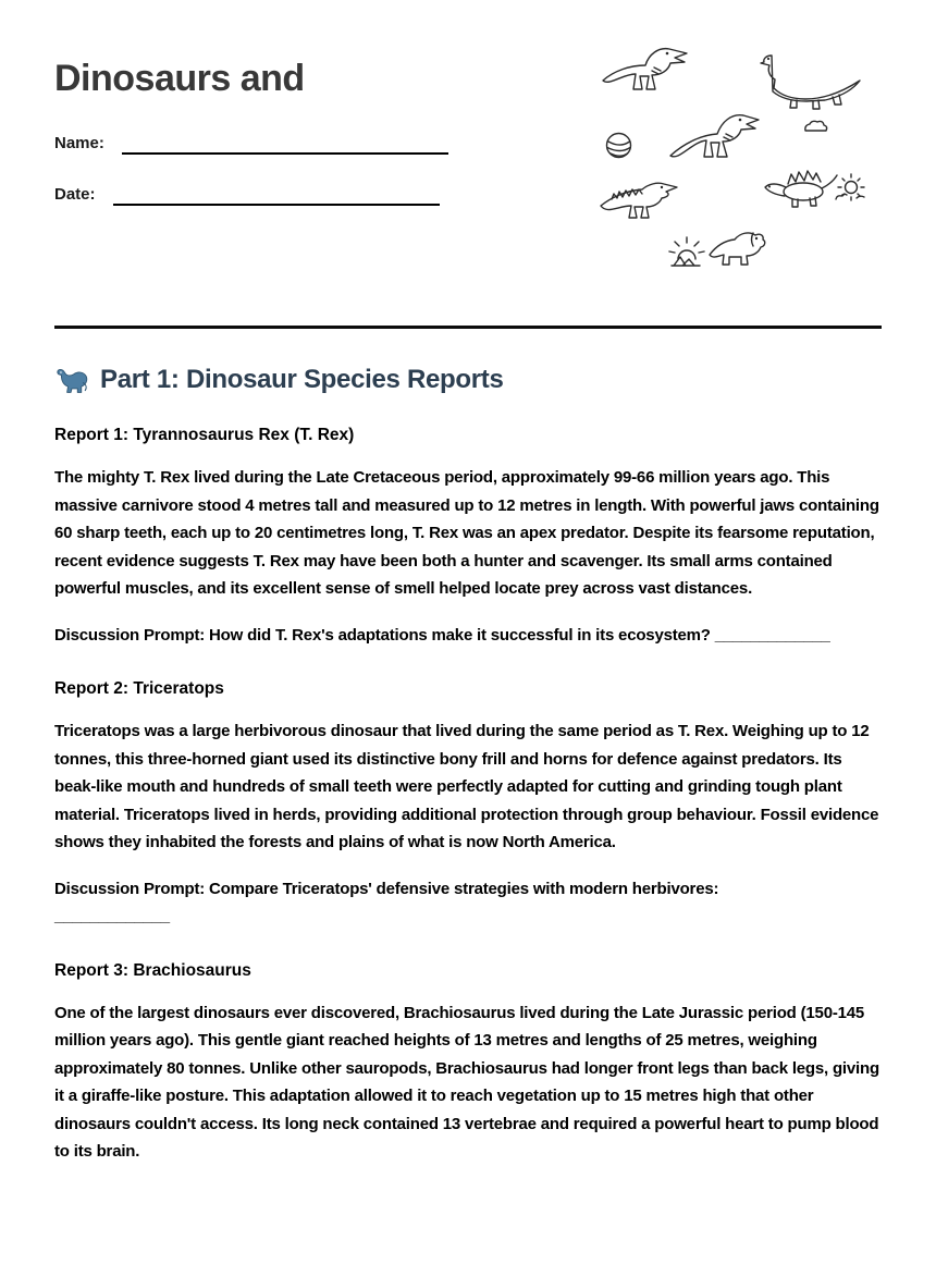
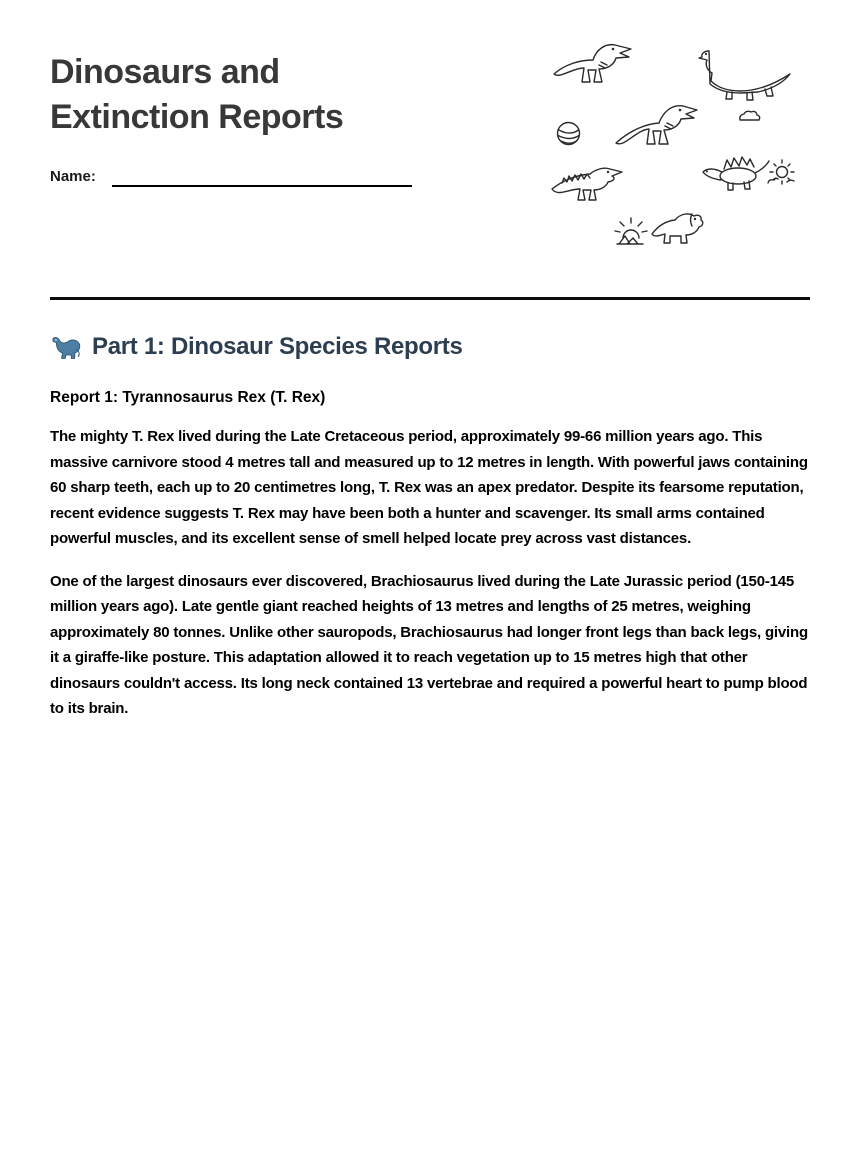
  Dinosaurs and
+ Extinction Reports
  Name:
- Date:
  Part 1: Dinosaur Species Reports
  Report 1: Tyrannosaurus Rex (T. Rex)
  The mighty T. Rex lived during the Late Cretaceous period, approximately 99-66 million years ago. This massive carnivore stood 4 metres tall and measured up to 12 metres in length. With powerful jaws containing 60 sharp teeth, each up to 20 centimetres long, T. Rex was an apex predator. Despite its fearsome reputation, recent evidence suggests T. Rex may have been both a hunter and scavenger. Its small arms contained powerful muscles, and its excellent sense of smell helped locate prey across vast distances.
- Discussion Prompt: How did T. Rex's adaptations make it successful in its ecosystem? _____________
- Report 2: Triceratops
- Triceratops was a large herbivorous dinosaur that lived during the same period as T. Rex. Weighing up to 12 tonnes, this three-horned giant used its distinctive bony frill and horns for defence against predators. Its beak-like mouth and hundreds of small teeth were perfectly adapted for cutting and grinding tough plant material. Triceratops lived in herds, providing additional protection through group behaviour. Fossil evidence shows they inhabited the forests and plains of what is now North America.
- Discussion Prompt: Compare Triceratops' defensive strategies with modern herbivores:
- _____________
- Report 3: Brachiosaurus
- One of the largest dinosaurs ever discovered, Brachiosaurus lived during the Late Jurassic period (150-145 million years ago). This gentle giant reached heights of 13 metres and lengths of 25 metres, weighing approximately 80 tonnes. Unlike other sauropods, Brachiosaurus had longer front legs than back legs, giving it a giraffe-like posture. This adaptation allowed it to reach vegetation up to 15 metres high that other dinosaurs couldn't access. Its long neck contained 13 vertebrae and required a powerful heart to pump blood to its brain.
+ One of the largest dinosaurs ever discovered, Brachiosaurus lived during the Late Jurassic period (150-145 million years ago). Late gentle giant reached heights of 13 metres and lengths of 25 metres, weighing approximately 80 tonnes. Unlike other sauropods, Brachiosaurus had longer front legs than back legs, giving it a giraffe-like posture. This adaptation allowed it to reach vegetation up to 15 metres high that other dinosaurs couldn't access. Its long neck contained 13 vertebrae and required a powerful heart to pump blood to its brain.
